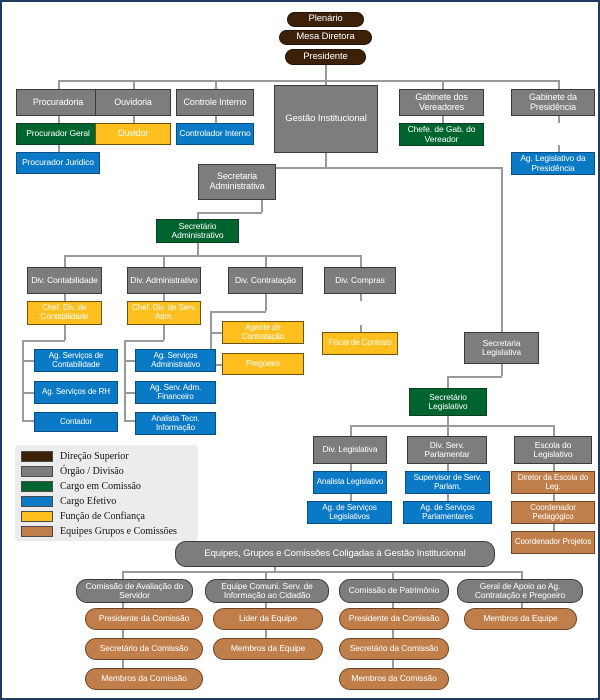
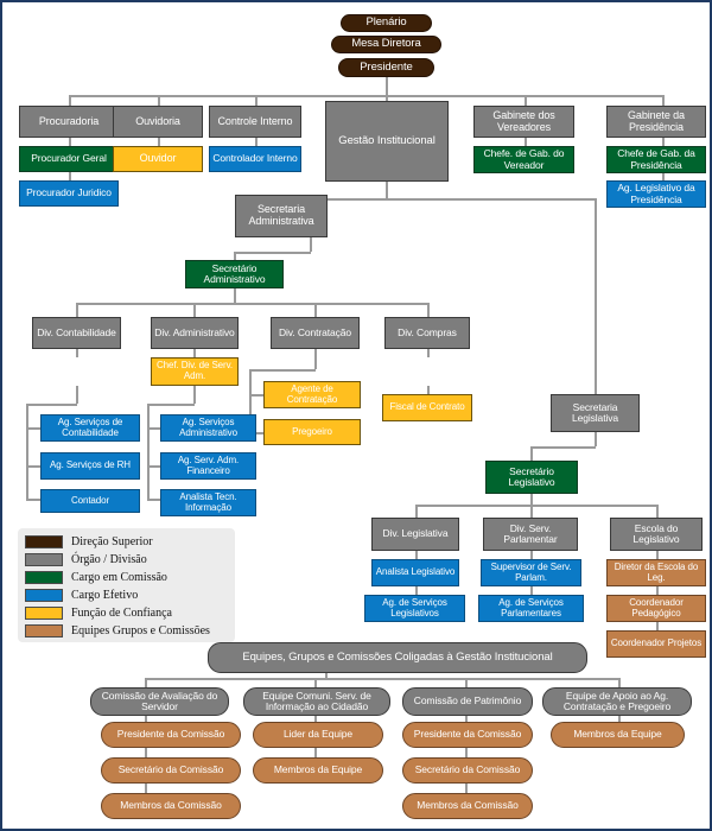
  Plenário
  Mesa Diretora
  Presidente
  Procuradoria
  Procurador Geral
  Procurador Juridico
  Ouvidoria
  Ouvidor
  Controle Interno
  Controlador Interno
  Gestão Institucional
  Gabinete dos Vereadores
  Chefe. de Gab. do Vereador
  Gabinete da Presidência
+ Chefe de Gab. da Presidência
  Ag. Legislativo da Presidência
  Secretaria Administrativa
  Secretário Administrativo
  Div. Contabilidade
- Chef. Div. de Contabilidade
  Ag. Serviços de Contabilidade
  Ag. Serviços de RH
  Contador
  Div. Administrativo
  Chef. Div. de Serv. Adm.
  Ag. Serviços Administrativo
  Ag. Serv. Adm. Financeiro
  Analista Tecn. Informação
  Div. Contratação
  Agente de Contratação
  Pregoeiro
  Div. Compras
  Fiscal de Contrato
  Secretaria Legislativa
  Secretário Legislativo
  Div. Legislativa
  Analista Legislativo
  Ag. de Serviços Legislativos
  Div. Serv. Parlamentar
  Supervisor de Serv. Parlam.
  Ag. de Serviços Parlamentares
  Escola do Legislativo
  Diretor da Escola do Leg.
  Coordenador Pedagógico
  Coordenador Projetos
  Direção Superior
  Órgão / Divisão
  Cargo em Comissão
  Cargo Efetivo
  Função de Confiança
  Equipes Grupos e Comissões
  Equipes, Grupos e Comissões Coligadas à Gestão Institucional
  Comissão de Avaliação do Servidor
  Presidente da Comissão
  Secretário da Comissão
  Membros da Comissão
  Equipe Comuni. Serv. de Informação ao Cidadão
  Lider da Equipe
  Membros da Equipe
  Comissão de Patrimônio
  Presidente da Comissão
  Secretário da Comissão
  Membros da Comissão
- Geral de Apoio ao Ag. Contratação e Pregoeiro
+ Equipe de Apoio ao Ag. Contratação e Pregoeiro
  Membros da Equipe
